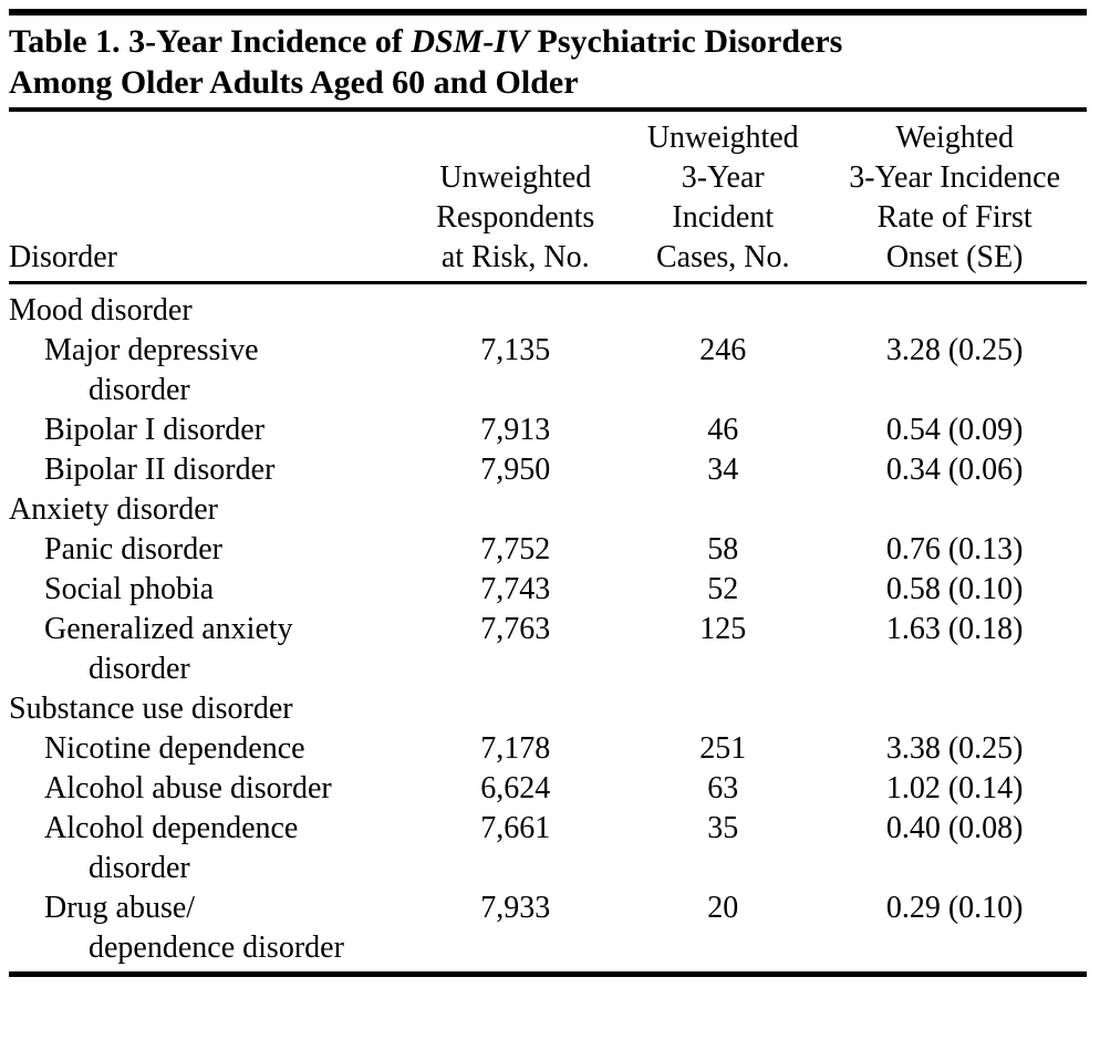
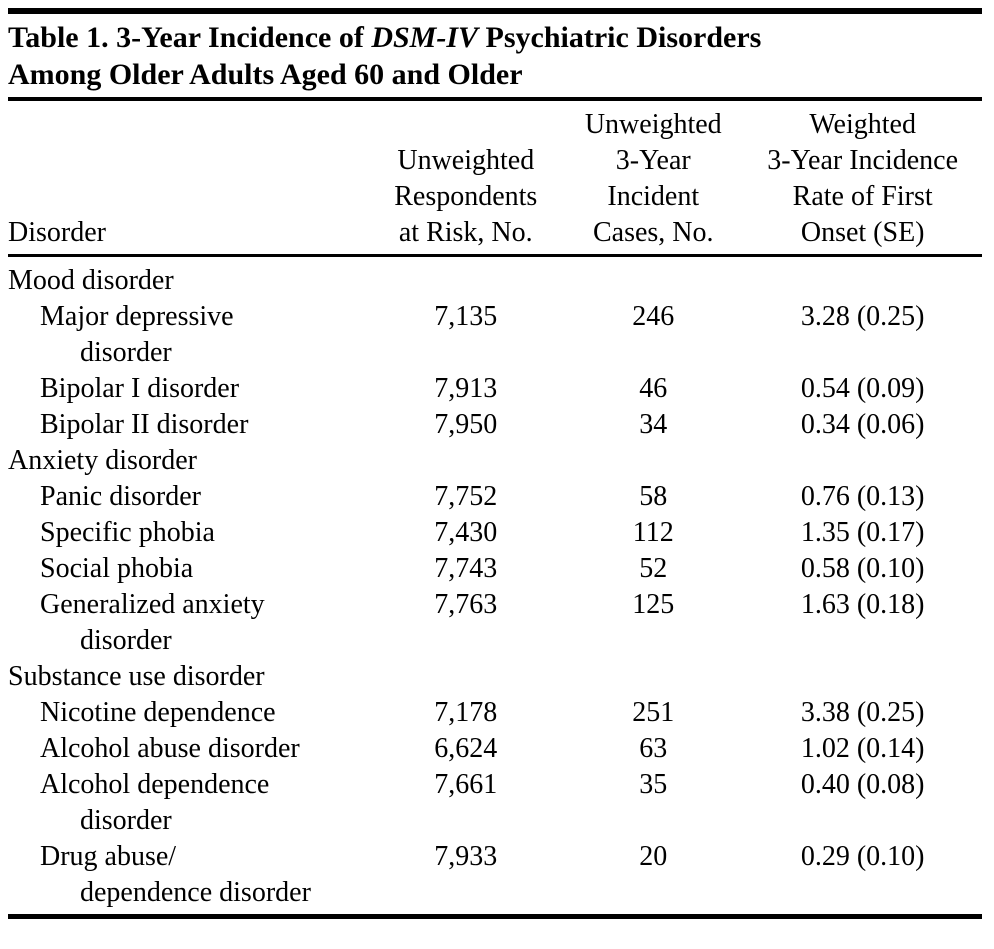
  Table 1. 3-Year Incidence of DSM-IV Psychiatric Disorders
  Among Older Adults Aged 60 and Older
  Disorder	UnweightedRespondentsat Risk, No.	Unweighted3-YearIncidentCases, No.	Weighted3-Year IncidenceRate of FirstOnset (SE)
  Mood disorder
  Major depressive disorder	7,135	246	3.28 (0.25)
  Bipolar I disorder	7,913	46	0.54 (0.09)
  Bipolar II disorder	7,950	34	0.34 (0.06)
  Anxiety disorder
  Panic disorder	7,752	58	0.76 (0.13)
+ Specific phobia	7,430	112	1.35 (0.17)
  Social phobia	7,743	52	0.58 (0.10)
  Generalized anxiety disorder	7,763	125	1.63 (0.18)
  Substance use disorder
  Nicotine dependence	7,178	251	3.38 (0.25)
  Alcohol abuse disorder	6,624	63	1.02 (0.14)
  Alcohol dependence disorder	7,661	35	0.40 (0.08)
  Drug abuse/ dependence disorder	7,933	20	0.29 (0.10)
